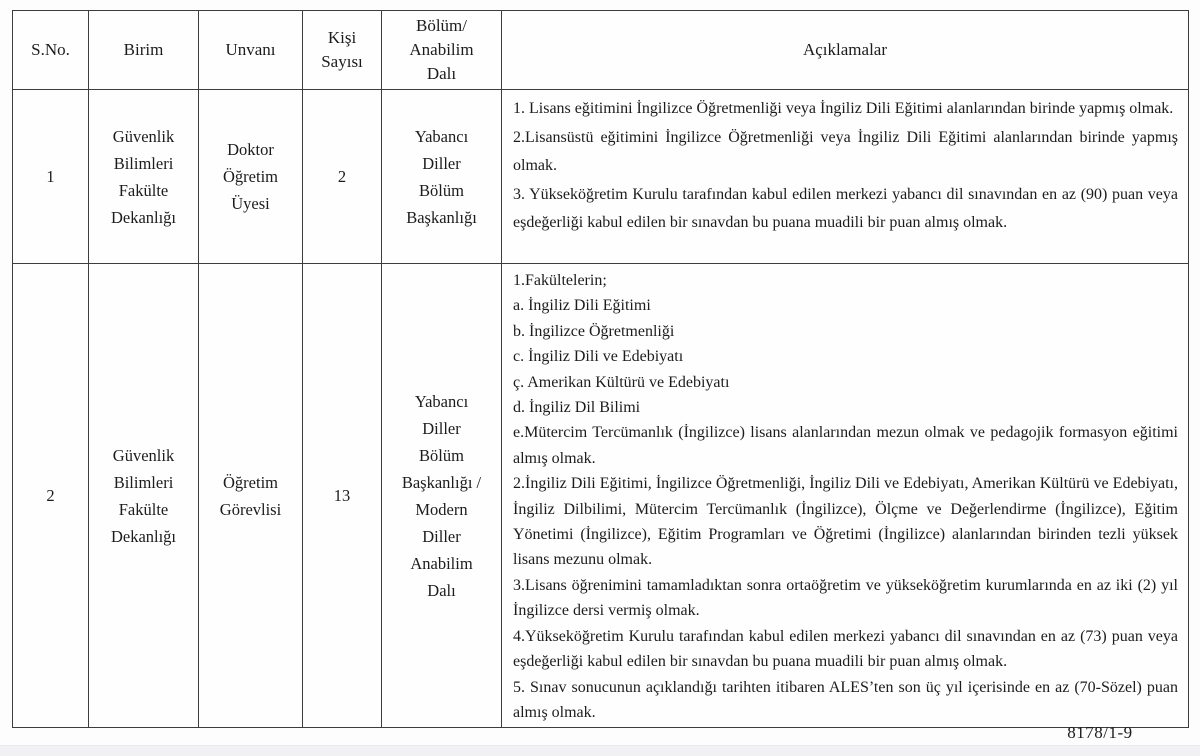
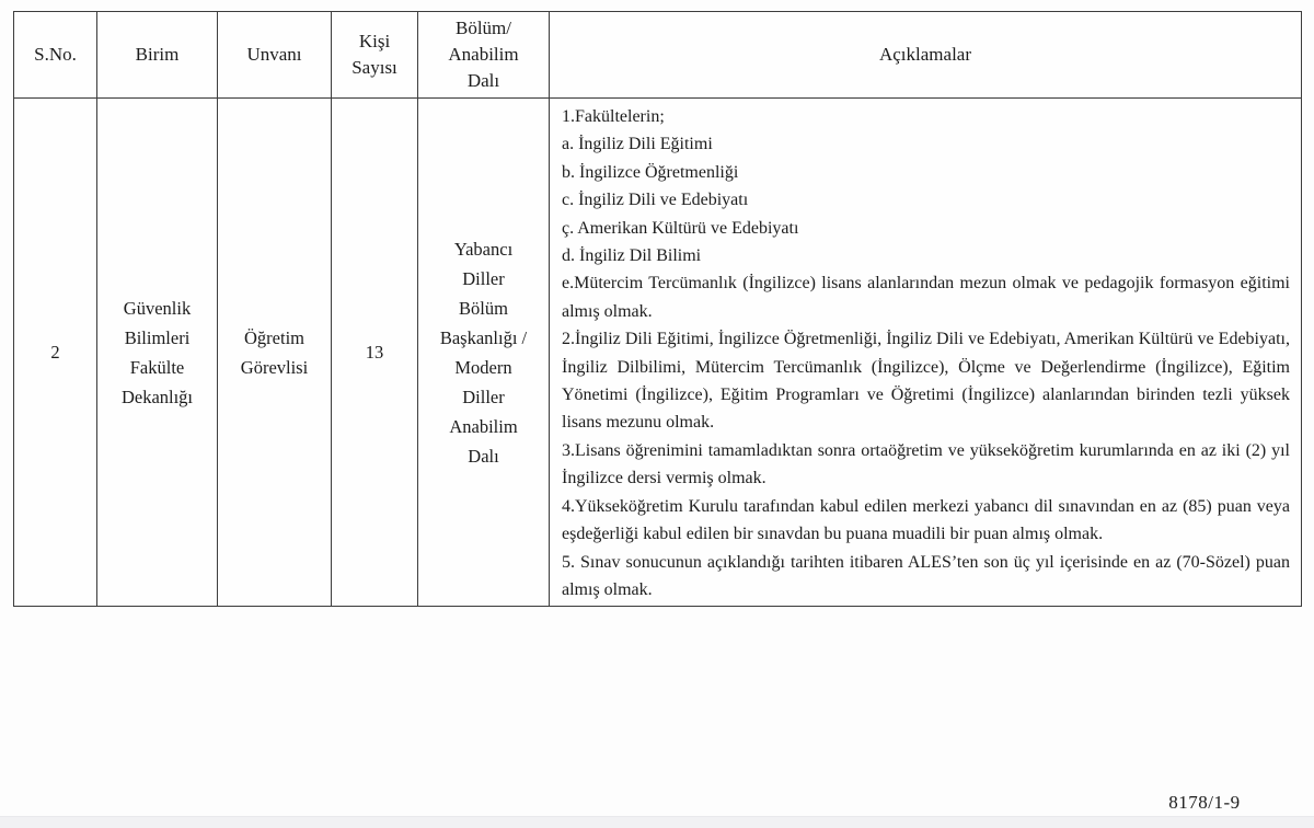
  S.No.	Birim	Unvanı	Kişi Sayısı	Bölüm/ Anabilim Dalı	Açıklamalar
- 1	Güvenlik Bilimleri Fakülte Dekanlığı	Doktor Öğretim Üyesi	2	Yabancı Diller Bölüm Başkanlığı	1. Lisans eğitimini İngilizce Öğretmenliği veya İngiliz Dili Eğitimi alanlarından birinde yapmış olmak. 2.Lisansüstü eğitimini İngilizce Öğretmenliği veya İngiliz Dili Eğitimi alanlarından birinde yapmış olmak. 3. Yükseköğretim Kurulu tarafından kabul edilen merkezi yabancı dil sınavından en az (90) puan veya eşdeğerliği kabul edilen bir sınavdan bu puana muadili bir puan almış olmak.
- 2	Güvenlik Bilimleri Fakülte Dekanlığı	Öğretim Görevlisi	13	Yabancı Diller Bölüm Başkanlığı / Modern Diller Anabilim Dalı	1.Fakültelerin; a. İngiliz Dili Eğitimi b. İngilizce Öğretmenliği c. İngiliz Dili ve Edebiyatı ç. Amerikan Kültürü ve Edebiyatı d. İngiliz Dil Bilimi e.Mütercim Tercümanlık (İngilizce) lisans alanlarından mezun olmak ve pedagojik formasyon eğitimi almış olmak. 2.İngiliz Dili Eğitimi, İngilizce Öğretmenliği, İngiliz Dili ve Edebiyatı, Amerikan Kültürü ve Edebiyatı, İngiliz Dilbilimi, Mütercim Tercümanlık (İngilizce), Ölçme ve Değerlendirme (İngilizce), Eğitim Yönetimi (İngilizce), Eğitim Programları ve Öğretimi (İngilizce) alanlarından birinden tezli yüksek lisans mezunu olmak. 3.Lisans öğrenimini tamamladıktan sonra ortaöğretim ve yükseköğretim kurumlarında en az iki (2) yıl İngilizce dersi vermiş olmak. 4.Yükseköğretim Kurulu tarafından kabul edilen merkezi yabancı dil sınavından en az (73) puan veya eşdeğerliği kabul edilen bir sınavdan bu puana muadili bir puan almış olmak. 5. Sınav sonucunun açıklandığı tarihten itibaren ALES’ten son üç yıl içerisinde en az (70-Sözel) puan almış olmak.
+ 2	Güvenlik Bilimleri Fakülte Dekanlığı	Öğretim Görevlisi	13	Yabancı Diller Bölüm Başkanlığı / Modern Diller Anabilim Dalı	1.Fakültelerin; a. İngiliz Dili Eğitimi b. İngilizce Öğretmenliği c. İngiliz Dili ve Edebiyatı ç. Amerikan Kültürü ve Edebiyatı d. İngiliz Dil Bilimi e.Mütercim Tercümanlık (İngilizce) lisans alanlarından mezun olmak ve pedagojik formasyon eğitimi almış olmak. 2.İngiliz Dili Eğitimi, İngilizce Öğretmenliği, İngiliz Dili ve Edebiyatı, Amerikan Kültürü ve Edebiyatı, İngiliz Dilbilimi, Mütercim Tercümanlık (İngilizce), Ölçme ve Değerlendirme (İngilizce), Eğitim Yönetimi (İngilizce), Eğitim Programları ve Öğretimi (İngilizce) alanlarından birinden tezli yüksek lisans mezunu olmak. 3.Lisans öğrenimini tamamladıktan sonra ortaöğretim ve yükseköğretim kurumlarında en az iki (2) yıl İngilizce dersi vermiş olmak. 4.Yükseköğretim Kurulu tarafından kabul edilen merkezi yabancı dil sınavından en az (85) puan veya eşdeğerliği kabul edilen bir sınavdan bu puana muadili bir puan almış olmak. 5. Sınav sonucunun açıklandığı tarihten itibaren ALES’ten son üç yıl içerisinde en az (70-Sözel) puan almış olmak.
  8178/1-9
